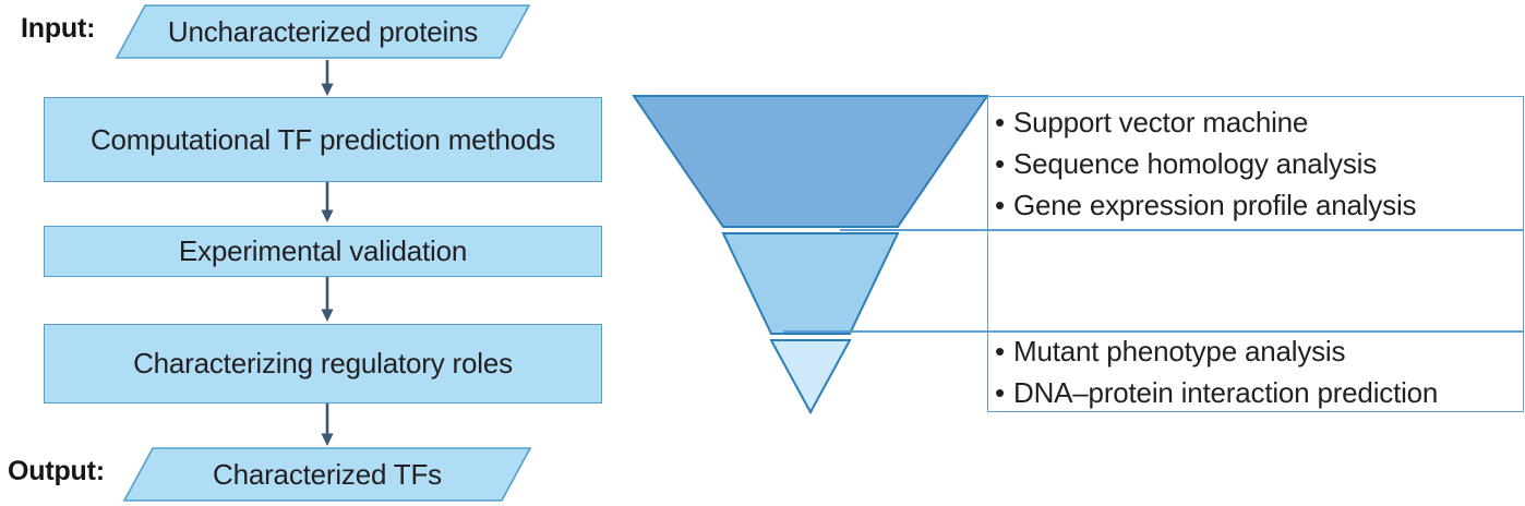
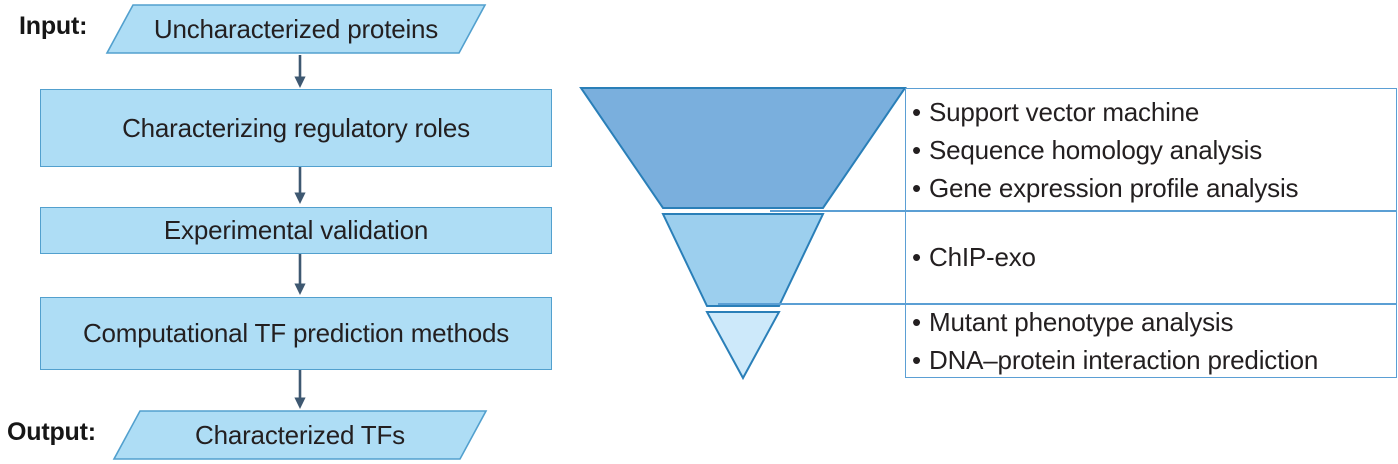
  Input:
  Uncharacterized proteins
- Computational TF prediction methods
+ Characterizing regulatory roles
  Experimental validation
- Characterizing regulatory roles
+ Computational TF prediction methods
  Output:
  Characterized TFs
  • Support vector machine
  • Sequence homology analysis
  • Gene expression profile analysis
+ • ChIP-exo
  • Mutant phenotype analysis
  • DNA–protein interaction prediction
